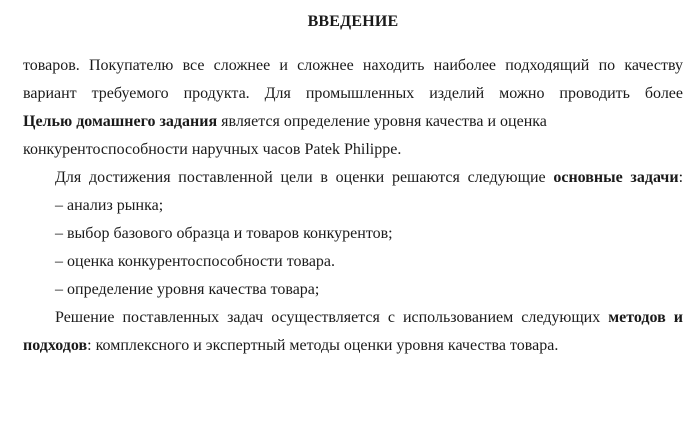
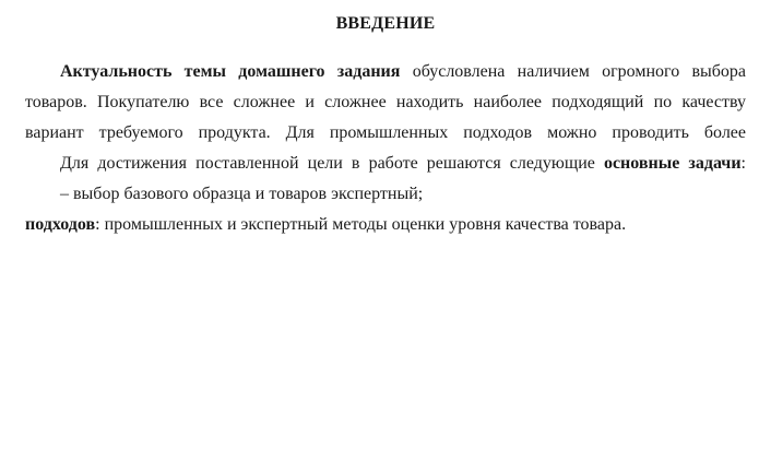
  ВВЕДЕНИЕ
+ Актуальность темы домашнего задания обусловлена наличием огромного выбора
  товаров. Покупателю все сложнее и сложнее находить наиболее подходящий по качеству
- вариант требуемого продукта. Для промышленных изделий можно проводить более
+ вариант требуемого продукта. Для промышленных подходов можно проводить более
- Целью домашнего задания является определение уровня качества и оценка
- конкурентоспособности наручных часов Patek Philippe.
- Для достижения поставленной цели в оценки решаются следующие основные задачи:
+ Для достижения поставленной цели в работе решаются следующие основные задачи:
- – анализ рынка;
- – выбор базового образца и товаров конкурентов;
+ – выбор базового образца и товаров экспертный;
- – оценка конкурентоспособности товара.
- – определение уровня качества товара;
- Решение поставленных задач осуществляется с использованием следующих методов и
- подходов: комплексного и экспертный методы оценки уровня качества товара.
+ подходов: промышленных и экспертный методы оценки уровня качества товара.
